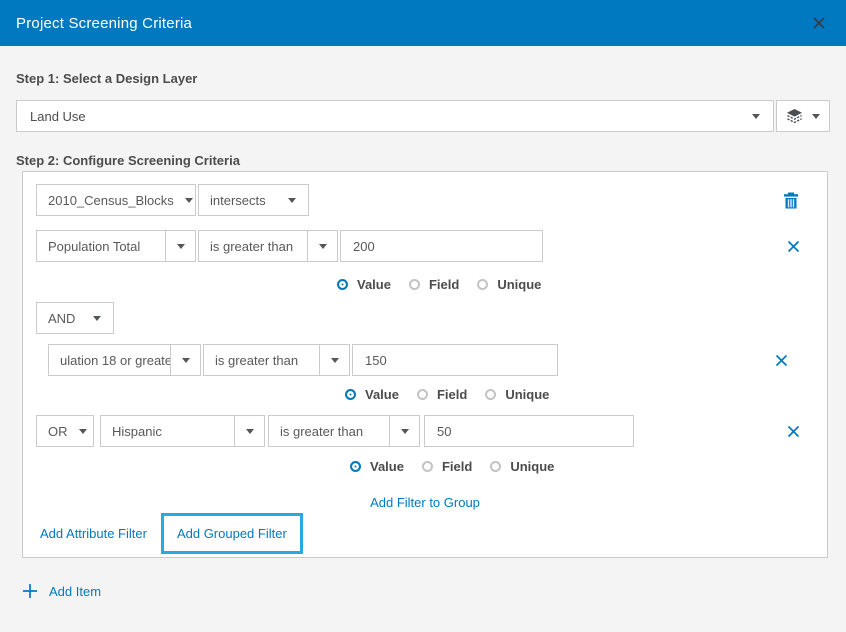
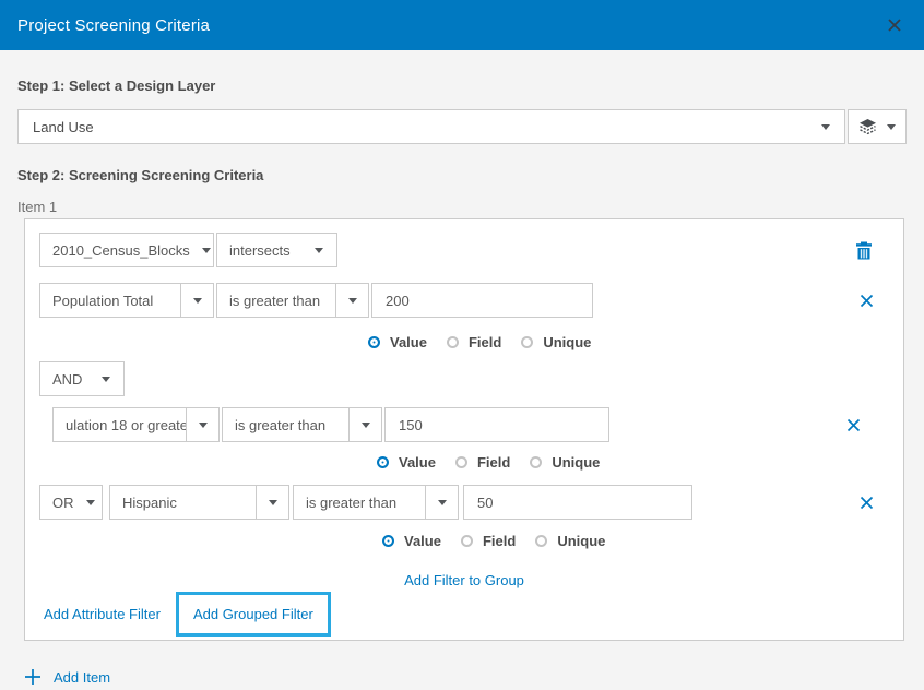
  Project Screening Criteria
  Step 1: Select a Design Layer
  Land Use
- Step 2: Configure Screening Criteria
+ Step 2: Screening Screening Criteria
+ Item 1
  2010_Census_Blocks
  intersects
  Population Total
  is greater than
  200
  Value
  Field
  Unique
  AND
  ulation 18 or greate
  is greater than
  150
  Value
  Field
  Unique
  OR
  Hispanic
  is greater than
  50
  Value
  Field
  Unique
  Add Filter to Group
  Add Attribute Filter
  Add Grouped Filter
  Add Item
